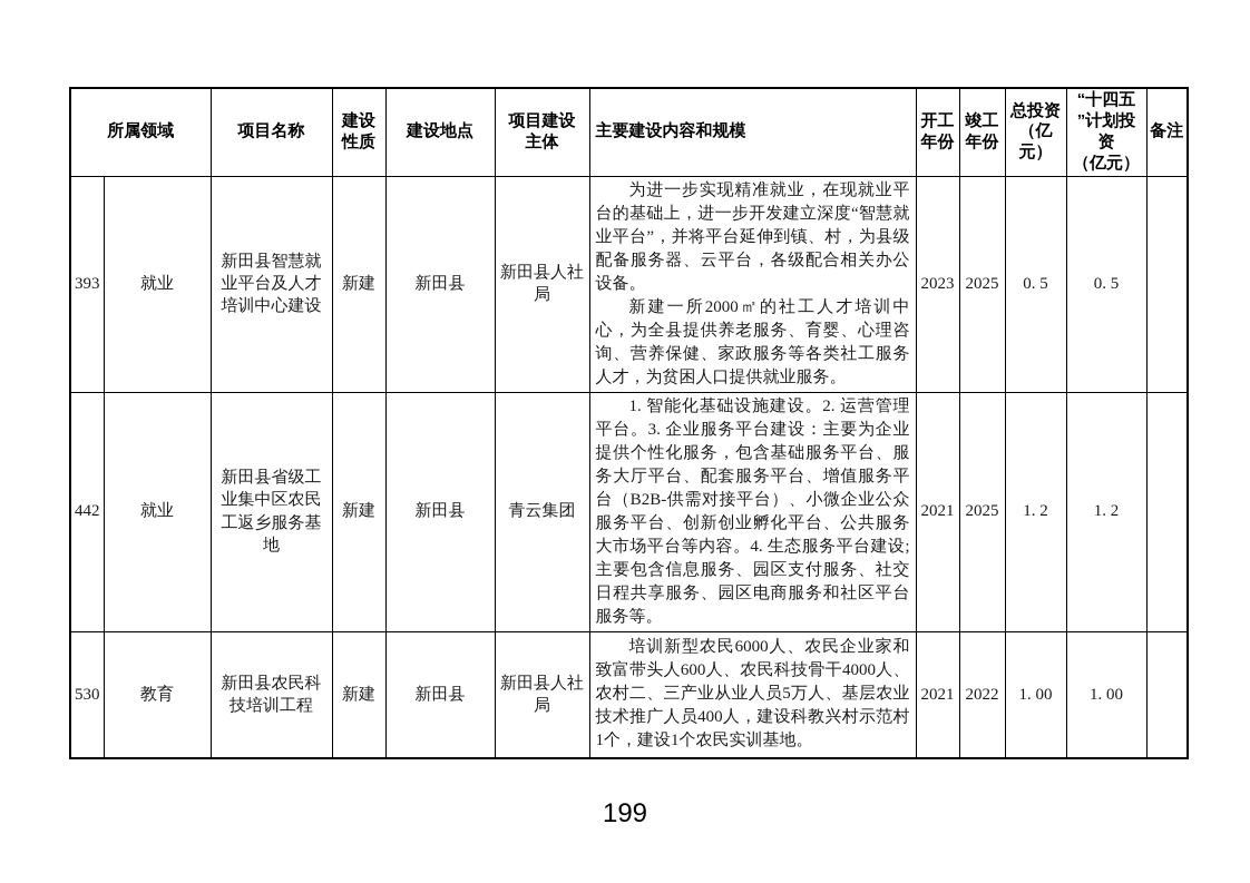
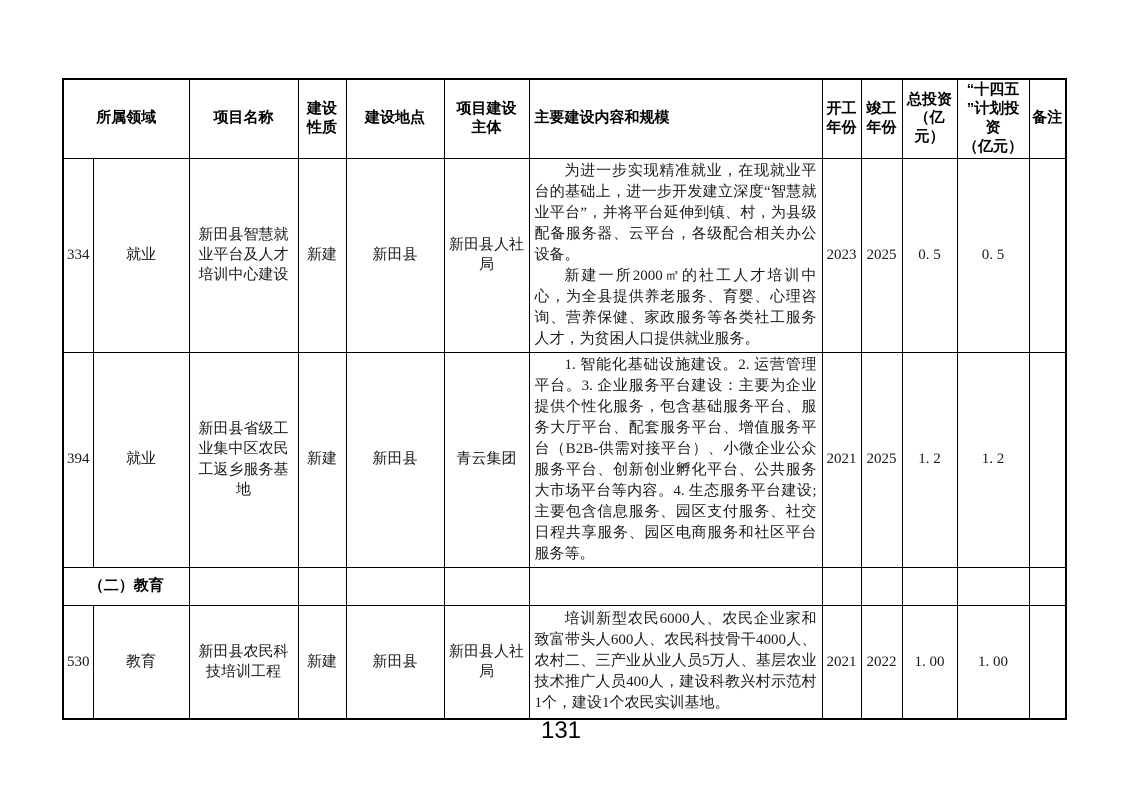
  所属领域	项目名称	建设 性质	建设地点	项目建设 主体	主要建设内容和规模	开工 年份	竣工 年份	总投资 （亿 元）	“十四五 ”计划投 资 （亿元）	备注
- 393	就业	新田县智慧就业平台及人才培训中心建设	新建	新田县	新田县人社局	为进一步实现精准就业，在现就业平台的基础上，进一步开发建立深度“智慧就业平台”，并将平台延伸到镇、村，为县级配备服务器、云平台，各级配合相关办公设备。 新建一所2000㎡的社工人才培训中心，为全县提供养老服务、育婴、心理咨询、营养保健、家政服务等各类社工服务人才，为贫困人口提供就业服务。	2023	2025	0. 5	0. 5
+ 334	就业	新田县智慧就业平台及人才培训中心建设	新建	新田县	新田县人社局	为进一步实现精准就业，在现就业平台的基础上，进一步开发建立深度“智慧就业平台”，并将平台延伸到镇、村，为县级配备服务器、云平台，各级配合相关办公设备。 新建一所2000㎡的社工人才培训中心，为全县提供养老服务、育婴、心理咨询、营养保健、家政服务等各类社工服务人才，为贫困人口提供就业服务。	2023	2025	0. 5	0. 5
- 442	就业	新田县省级工业集中区农民工返乡服务基地	新建	新田县	青云集团	1. 智能化基础设施建设。2. 运营管理平台。3. 企业服务平台建设：主要为企业提供个性化服务，包含基础服务平台、服务大厅平台、配套服务平台、增值服务平台（B2B-供需对接平台）、小微企业公众服务平台、创新创业孵化平台、公共服务大市场平台等内容。4. 生态服务平台建设;主要包含信息服务、园区支付服务、社交日程共享服务、园区电商服务和社区平台服务等。	2021	2025	1. 2	1. 2
+ 394	就业	新田县省级工业集中区农民工返乡服务基地	新建	新田县	青云集团	1. 智能化基础设施建设。2. 运营管理平台。3. 企业服务平台建设：主要为企业提供个性化服务，包含基础服务平台、服务大厅平台、配套服务平台、增值服务平台（B2B-供需对接平台）、小微企业公众服务平台、创新创业孵化平台、公共服务大市场平台等内容。4. 生态服务平台建设;主要包含信息服务、园区支付服务、社交日程共享服务、园区电商服务和社区平台服务等。	2021	2025	1. 2	1. 2
+ （二）教育
  530	教育	新田县农民科技培训工程	新建	新田县	新田县人社局	培训新型农民6000人、农民企业家和致富带头人600人、农民科技骨干4000人、农村二、三产业从业人员5万人、基层农业技术推广人员400人，建设科教兴村示范村1个，建设1个农民实训基地。	2021	2022	1. 00	1. 00
- 199
+ 131
